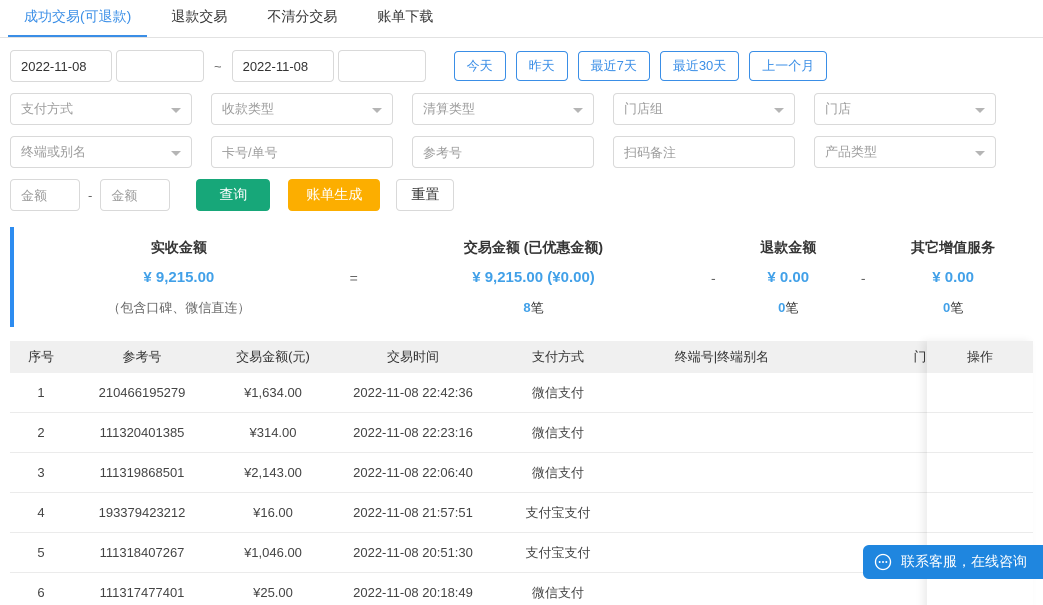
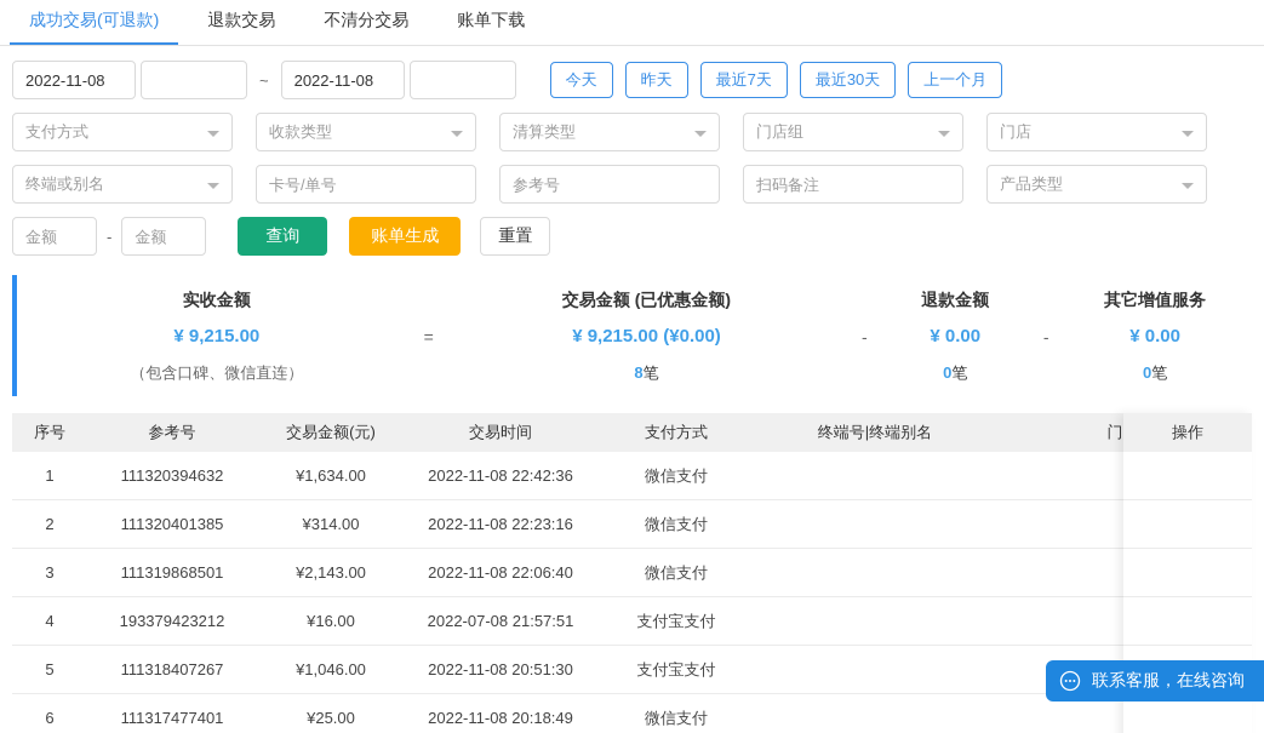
  成功交易(可退款)
  退款交易
  不清分交易
  账单下载
  2022-11-08
  ~
  2022-11-08
  今天
  昨天
  最近7天
  最近30天
  上一个月
  支付方式
  收款类型
  清算类型
  门店组
  门店
  终端或别名
  卡号/单号
  参考号
  扫码备注
  产品类型
  金额
  -
  金额
  查询
  账单生成
  重置
  实收金额
  ¥ 9,215.00
  （包含口碑、微信直连）
  =
  交易金额 (已优惠金额)
  ¥ 9,215.00 (¥0.00)
  8笔
  -
  退款金额
  ¥ 0.00
  0笔
  -
  其它增值服务
  ¥ 0.00
  0笔
  序号
  参考号
  交易金额(元)
  交易时间
  支付方式
  终端号|终端别名
  1
- 210466195279
+ 111320394632
  ¥1,634.00
  2022-11-08 22:42:36
  微信支付
  2
  111320401385
  ¥314.00
  2022-11-08 22:23:16
  微信支付
  3
  111319868501
  ¥2,143.00
  2022-11-08 22:06:40
  微信支付
  4
  193379423212
  ¥16.00
- 2022-11-08 21:57:51
+ 2022-07-08 21:57:51
  支付宝支付
  5
  111318407267
  ¥1,046.00
  2022-11-08 20:51:30
  支付宝支付
  6
  111317477401
  ¥25.00
  2022-11-08 20:18:49
  微信支付
  操作
  联系客服，在线咨询
